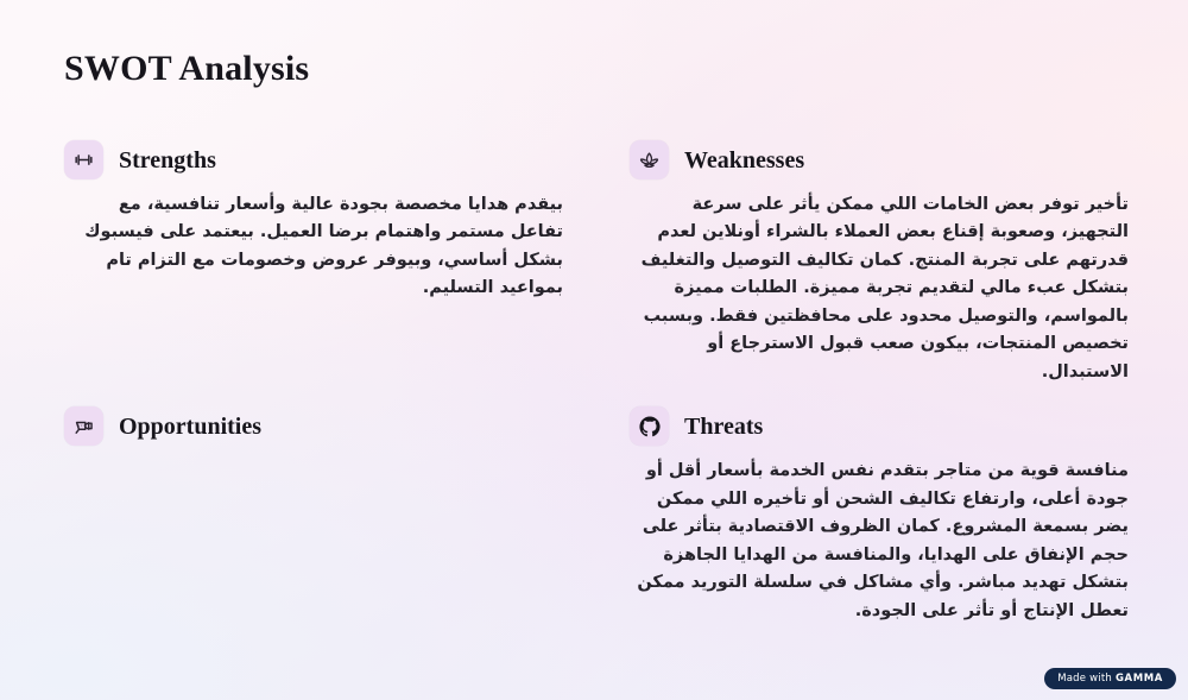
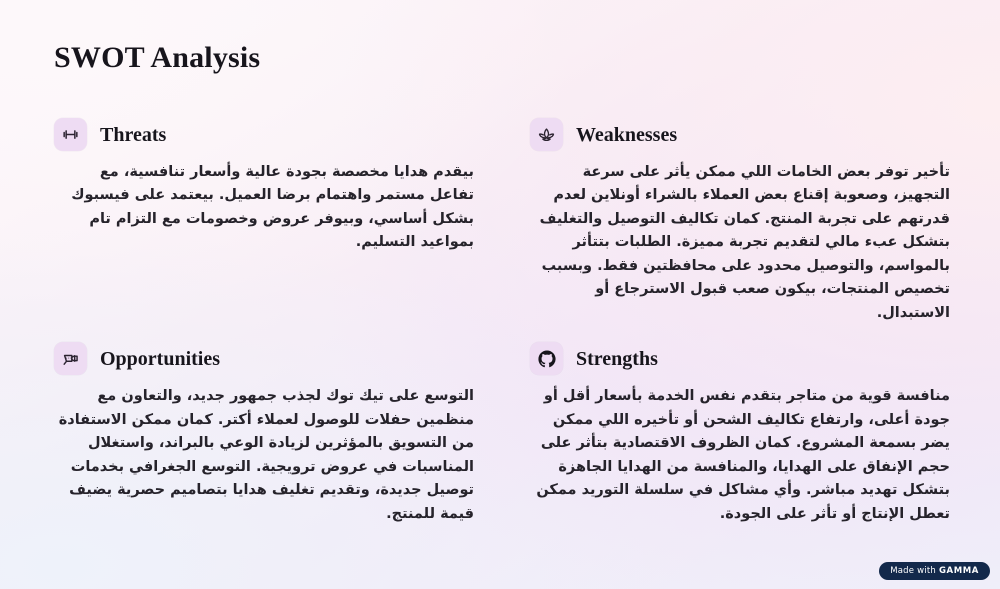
  SWOT Analysis
- Strengths
+ Threats
  بيقدم هدايا مخصصة بجودة عالية وأسعار تنافسية، مع تفاعل مستمر واهتمام برضا العميل. بيعتمد على فيسبوك بشكل أساسي، وبيوفر عروض وخصومات مع التزام تام بمواعيد التسليم.
  Weaknesses
- تأخير توفر بعض الخامات اللي ممكن يأثر على سرعة التجهيز، وصعوبة إقناع بعض العملاء بالشراء أونلاين لعدم قدرتهم على تجربة المنتج. كمان تكاليف التوصيل والتغليف بتشكل عبء مالي لتقديم تجربة مميزة. الطلبات مميزة بالمواسم، والتوصيل محدود على محافظتين فقط. وبسبب تخصيص المنتجات، بيكون صعب قبول الاسترجاع أو الاستبدال.
+ تأخير توفر بعض الخامات اللي ممكن يأثر على سرعة التجهيز، وصعوبة إقناع بعض العملاء بالشراء أونلاين لعدم قدرتهم على تجربة المنتج. كمان تكاليف التوصيل والتغليف بتشكل عبء مالي لتقديم تجربة مميزة. الطلبات بتتأثر بالمواسم، والتوصيل محدود على محافظتين فقط. وبسبب تخصيص المنتجات، بيكون صعب قبول الاسترجاع أو الاستبدال.
  Opportunities
+ التوسع على تيك توك لجذب جمهور جديد، والتعاون مع منظمين حفلات للوصول لعملاء أكتر. كمان ممكن الاستفادة من التسويق بالمؤثرين لزيادة الوعي بالبراند، واستغلال المناسبات في عروض ترويجية. التوسع الجغرافي بخدمات توصيل جديدة، وتقديم تغليف هدايا بتصاميم حصرية يضيف قيمة للمنتج.
- Threats
+ Strengths
  منافسة قوية من متاجر بتقدم نفس الخدمة بأسعار أقل أو جودة أعلى، وارتفاع تكاليف الشحن أو تأخيره اللي ممكن يضر بسمعة المشروع. كمان الظروف الاقتصادية بتأثر على حجم الإنفاق على الهدايا، والمنافسة من الهدايا الجاهزة بتشكل تهديد مباشر. وأي مشاكل في سلسلة التوريد ممكن تعطل الإنتاج أو تأثر على الجودة.
  Made with
  GAMMA
